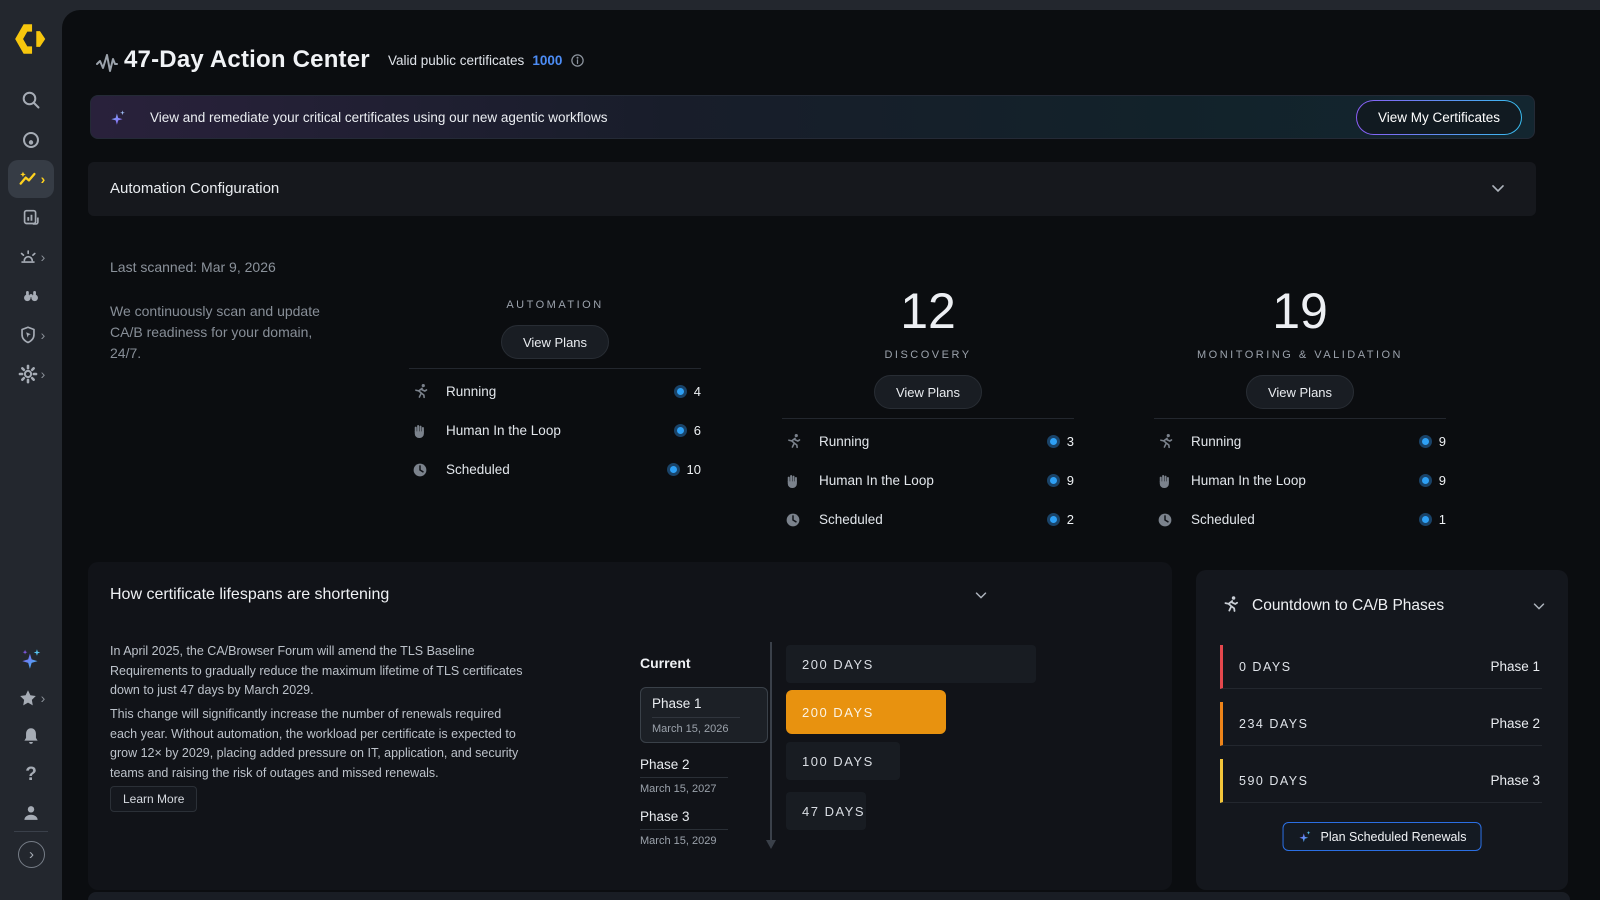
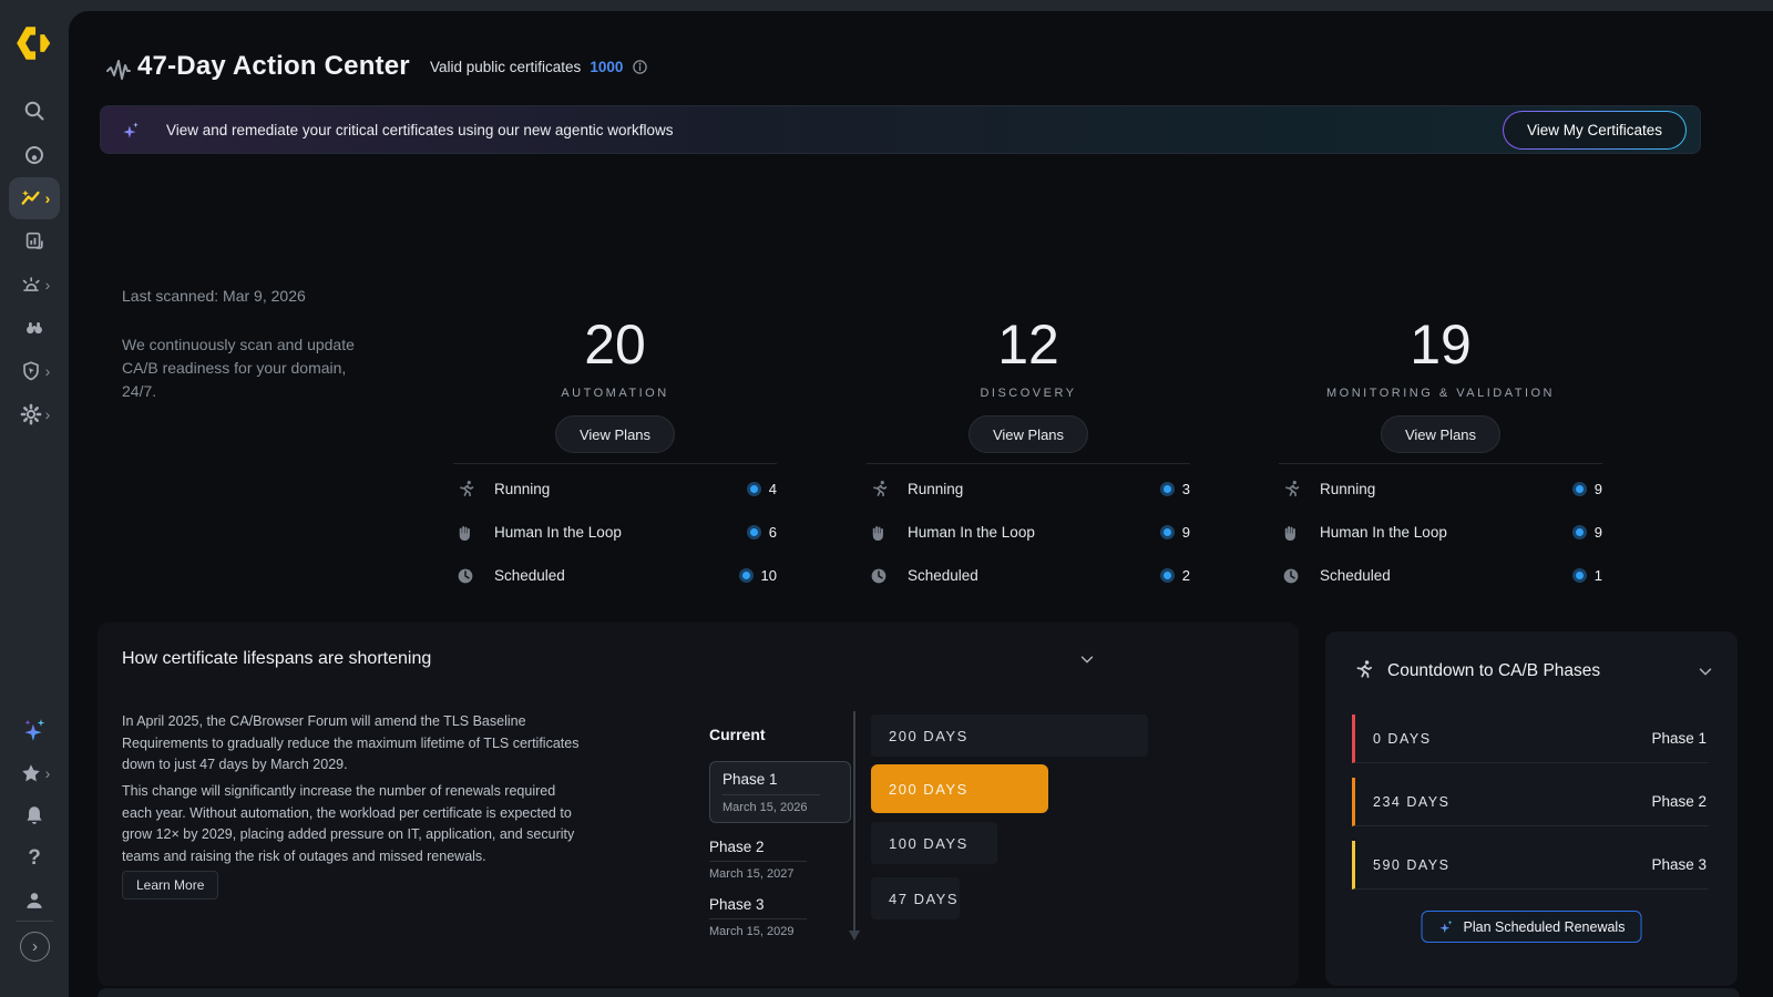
  ›
  ›
  ›
  ›
  ›
  ?
  ›
  47-Day Action Center
  Valid public certificates
  1000
  View and remediate your critical certificates using our new agentic workflows
  View My Certificates
- Automation Configuration
  Last scanned: Mar 9, 2026
  We continuously scan and update CA/B readiness for your domain, 24/7.
+ 20
  AUTOMATION
  View Plans
  Running
  4
  Human In the Loop
  6
  Scheduled
  10
  12
  DISCOVERY
  View Plans
  Running
  3
  Human In the Loop
  9
  Scheduled
  2
  19
  MONITORING & VALIDATION
  View Plans
  Running
  9
  Human In the Loop
  9
  Scheduled
  1
  How certificate lifespans are shortening
  In April 2025, the CA/Browser Forum will amend the TLS Baseline Requirements to gradually reduce the maximum lifetime of TLS certificates down to just 47 days by March 2029.
  This change will significantly increase the number of renewals required each year. Without automation, the workload per certificate is expected to grow 12× by 2029, placing added pressure on IT, application, and security teams and raising the risk of outages and missed renewals.
  Learn More
  Current
  Phase 1
  March 15, 2026
  Phase 2
  March 15, 2027
  Phase 3
  March 15, 2029
  200 DAYS
  200 DAYS
  100 DAYS
  47 DAYS
  Countdown to CA/B Phases
  0 DAYS
  Phase 1
  234 DAYS
  Phase 2
  590 DAYS
  Phase 3
  Plan Scheduled Renewals
